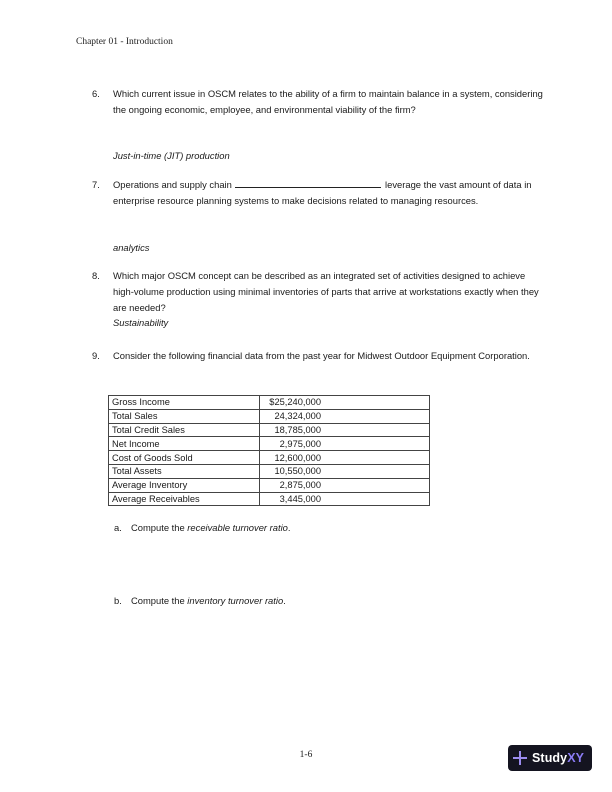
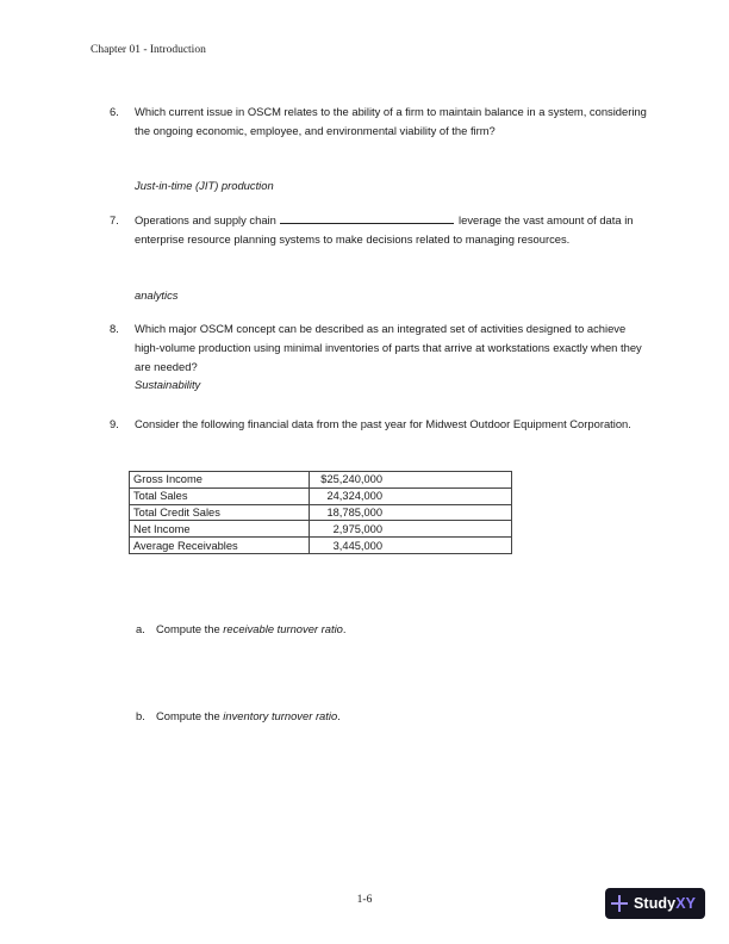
  Chapter 01 - Introduction
  6.
  Which current issue in OSCM relates to the ability of a firm to maintain balance in a system, considering the ongoing economic, employee, and environmental viability of the firm?
  Just-in-time (JIT) production
  7.
  Operations and supply chain leverage the vast amount of data in enterprise resource planning systems to make decisions related to managing resources.
  analytics
  8.
  Which major OSCM concept can be described as an integrated set of activities designed to achieve high-volume production using minimal inventories of parts that arrive at workstations exactly when they are needed?
  Sustainability
  9.
  Consider the following financial data from the past year for Midwest Outdoor Equipment Corporation.
  Gross Income	$25,240,000
  Total Sales	24,324,000
  Total Credit Sales	18,785,000
  Net Income	2,975,000
- Cost of Goods Sold	12,600,000
- Total Assets	10,550,000
- Average Inventory	2,875,000
  Average Receivables	3,445,000
  a.
  Compute the receivable turnover ratio.
  b.
  Compute the inventory turnover ratio.
  1-6
  StudyXY
